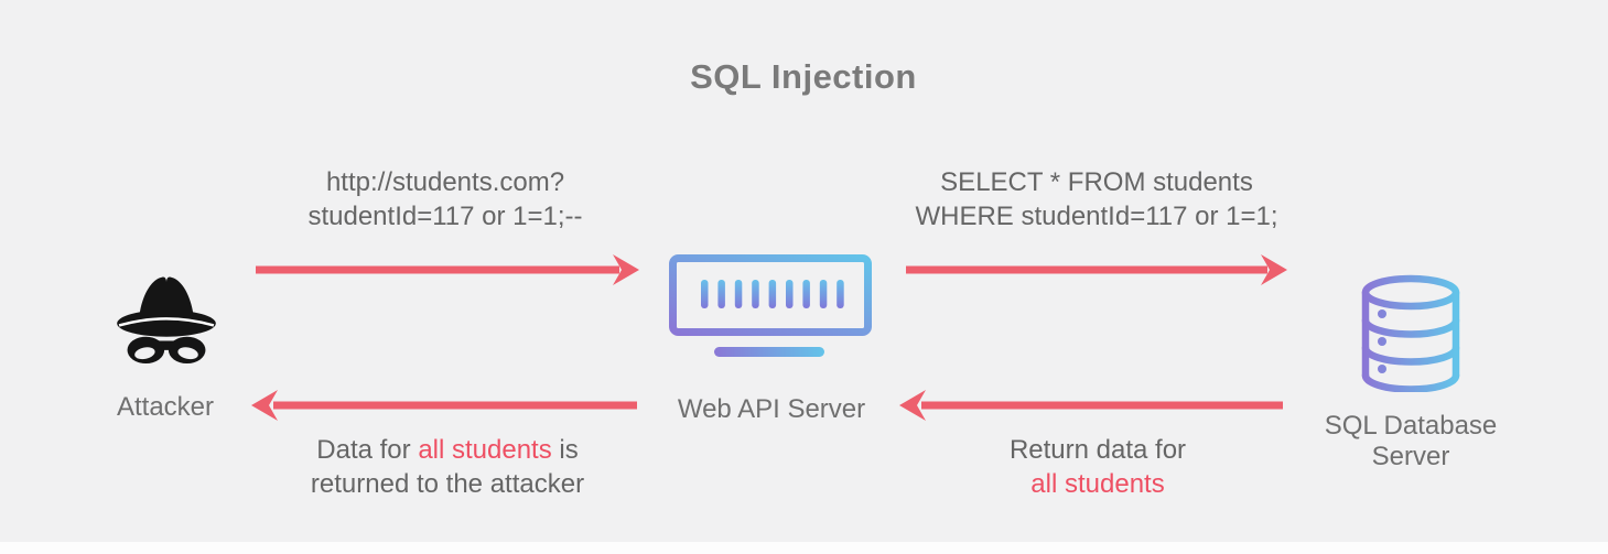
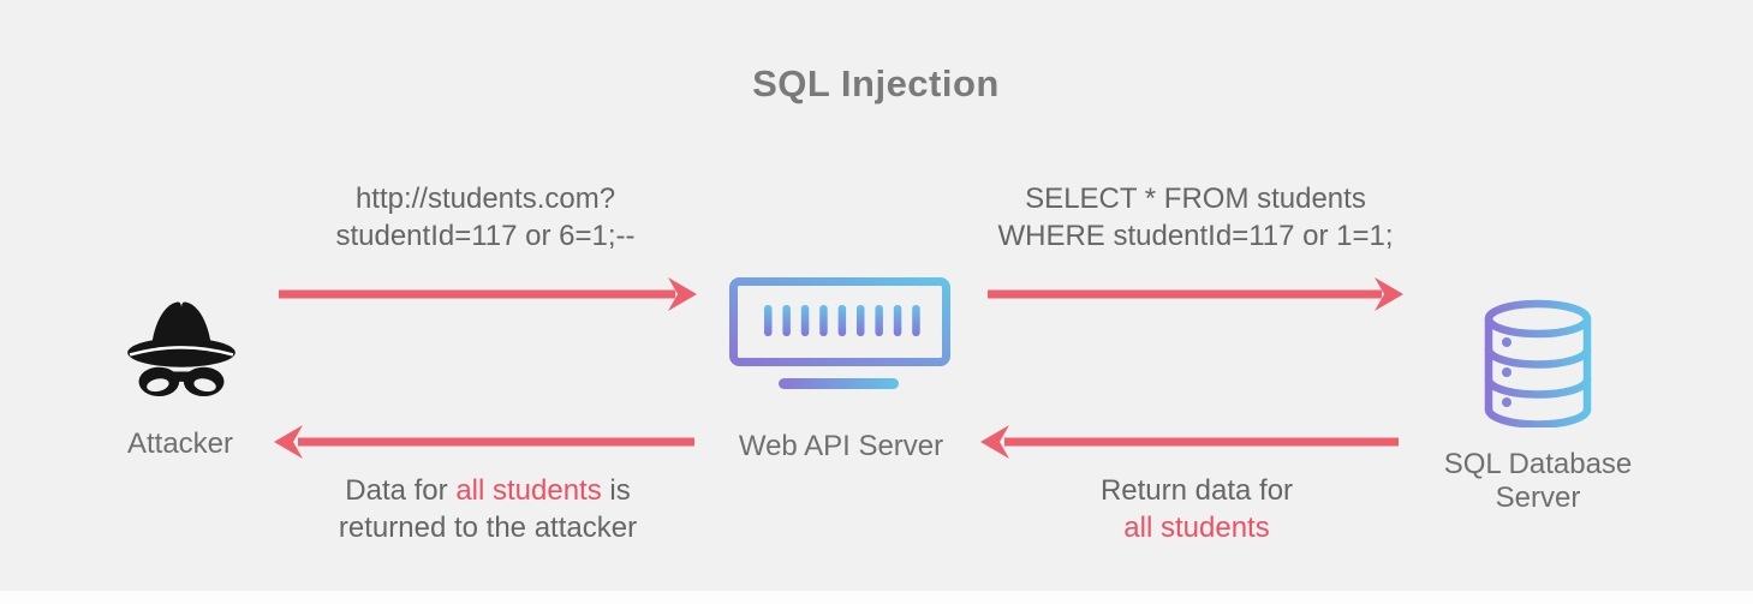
  SQL Injection
  http://students.com?
- studentId=117 or 1=1;--
+ studentId=117 or 6=1;--
  SELECT * FROM students
  WHERE studentId=117 or 1=1;
  Data for all students is
  returned to the attacker
  Return data for
  all students
  Attacker
  Web API Server
  SQL Database
  Server
